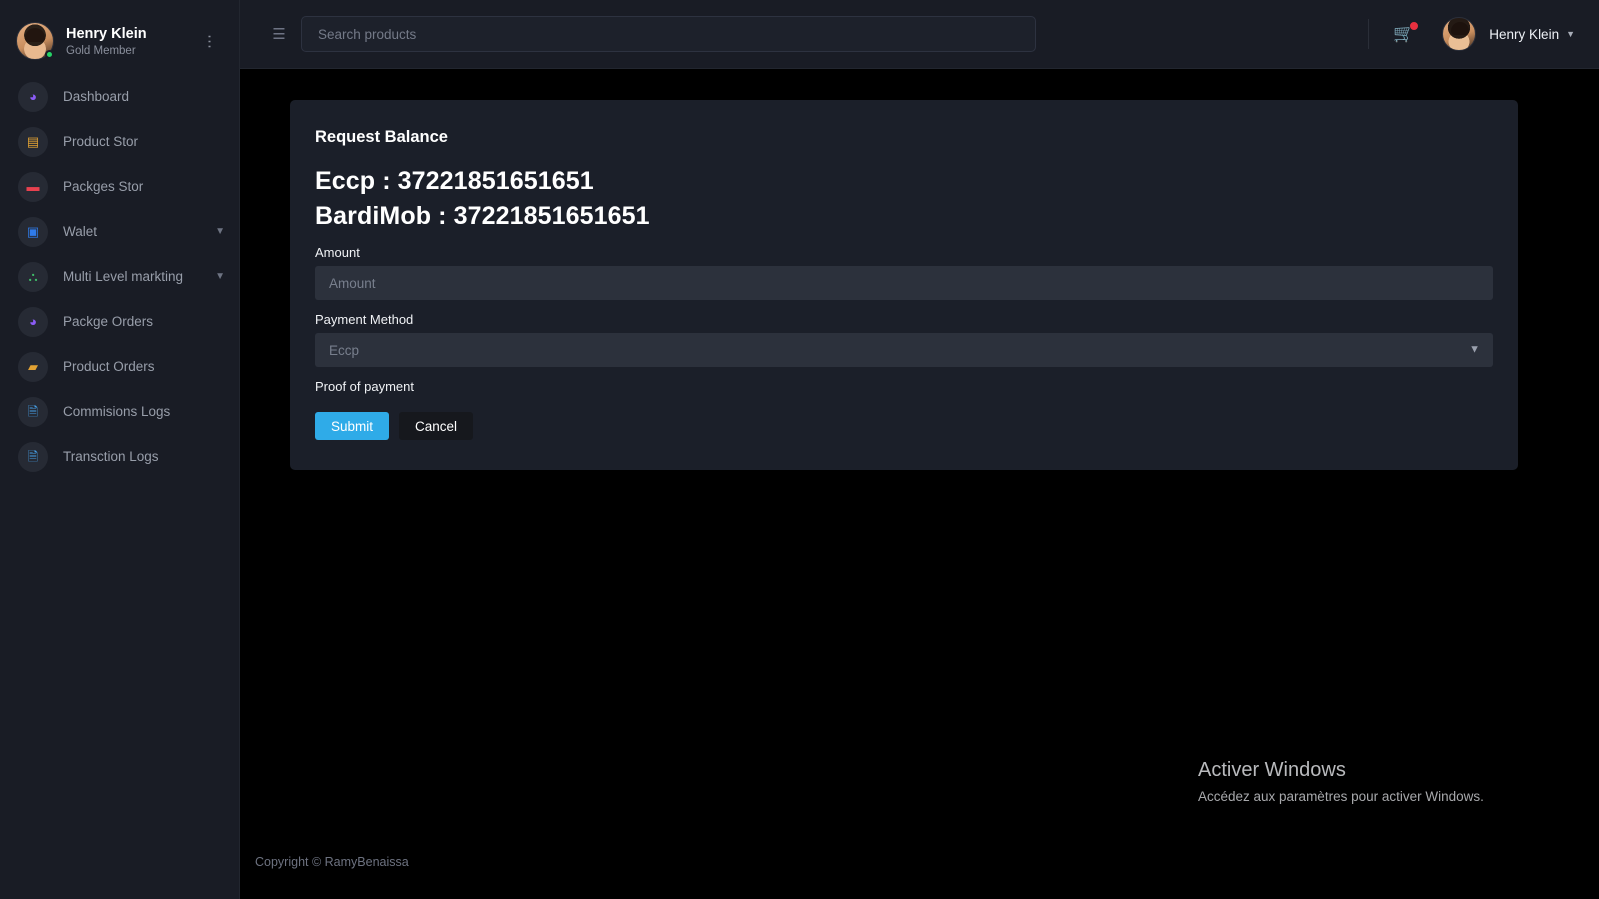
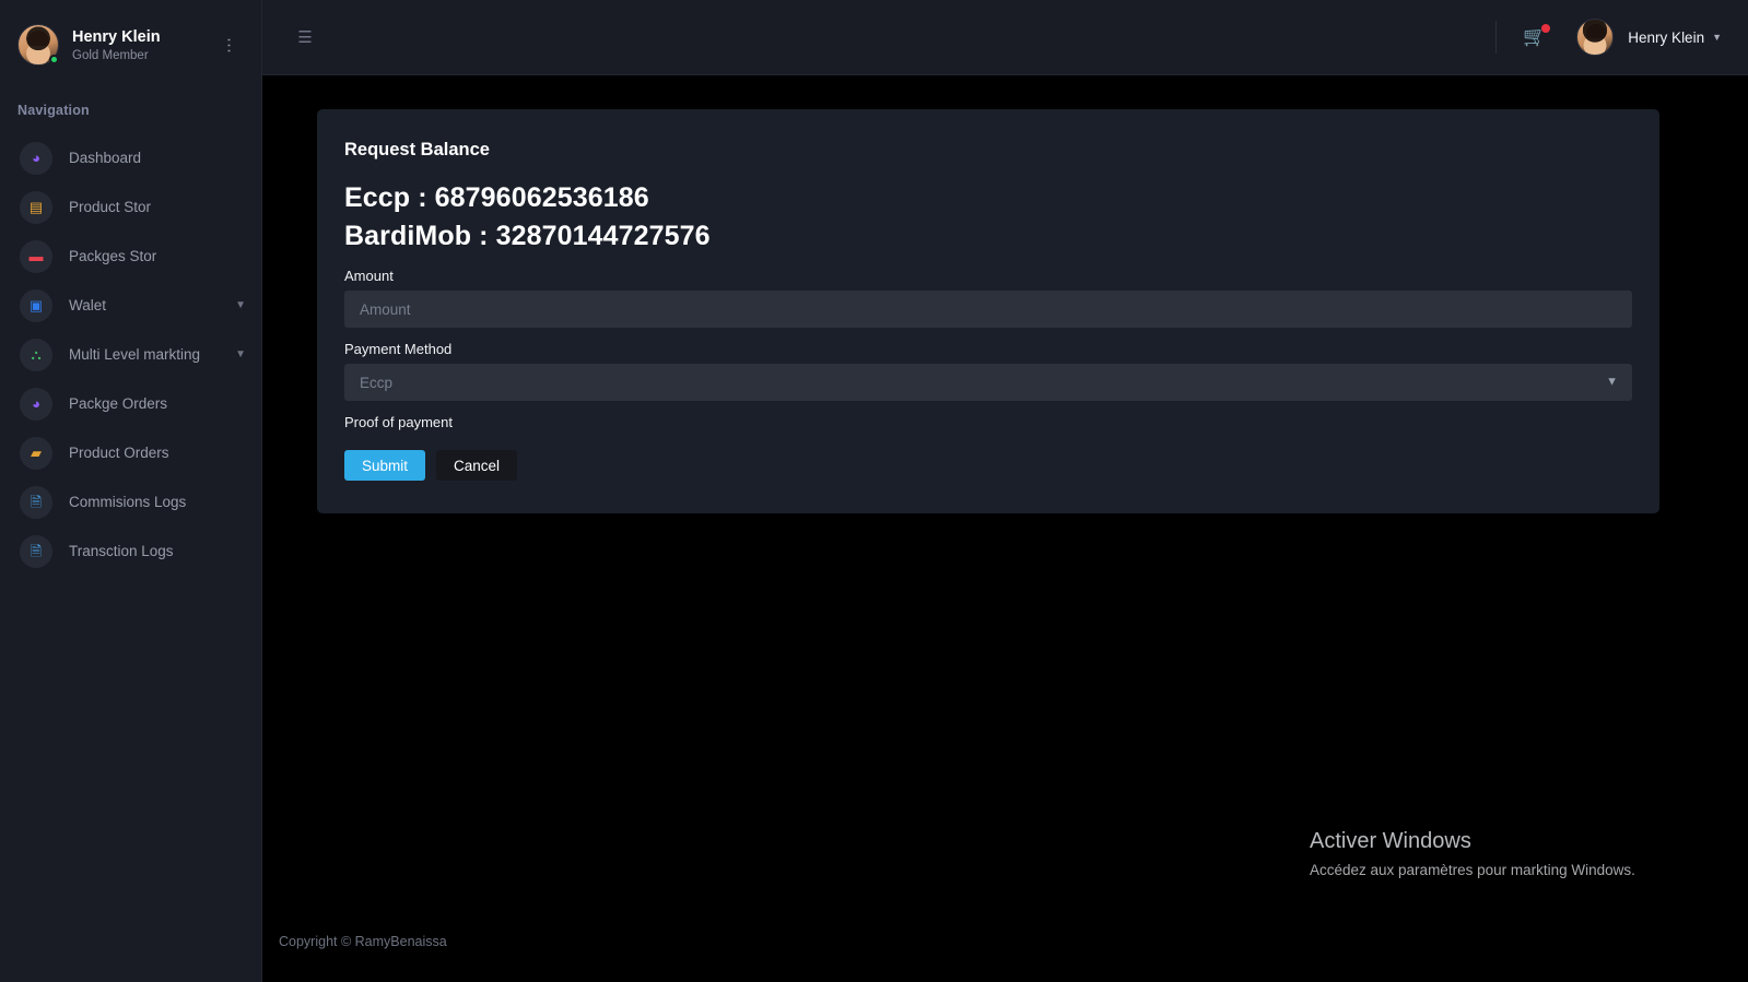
  Henry Klein
  Gold Member
+ Navigation
  ◕
  Dashboard
  ▤
  Product Stor
  ▬
  Packges Stor
  ▣
  Walet
  ▼
  ⛬
  Multi Level markting
  ▼
  ◕
  Packge Orders
  ▰
  Product Orders
  🗎
  Commisions Logs
  🗎
  Transction Logs
  ☰
- Search products
  🛒
  Henry Klein
  ▼
  Request Balance
- Eccp : 37221851651651
+ Eccp : 68796062536186
- BardiMob : 37221851651651
+ BardiMob : 32870144727576
  Amount
  Amount
  Payment Method
  Eccp
  ▼
  Proof of payment
  Submit
  Cancel
  Activer Windows
- Accédez aux paramètres pour activer Windows.
+ Accédez aux paramètres pour markting Windows.
  Copyright © RamyBenaissa
